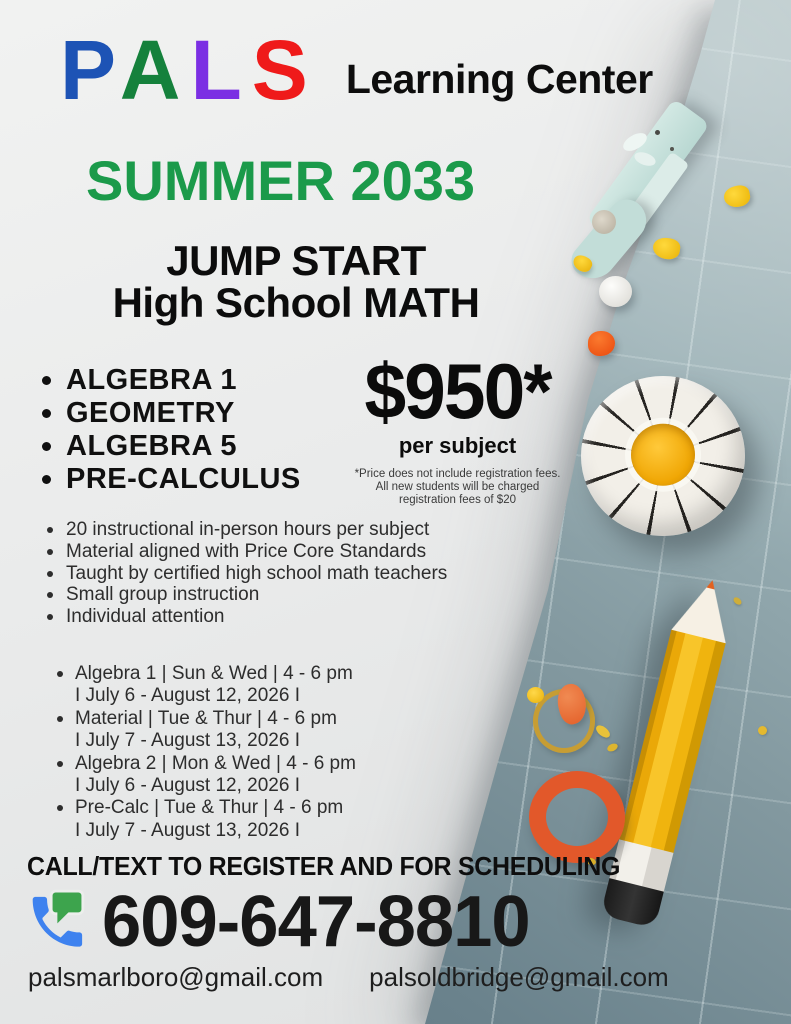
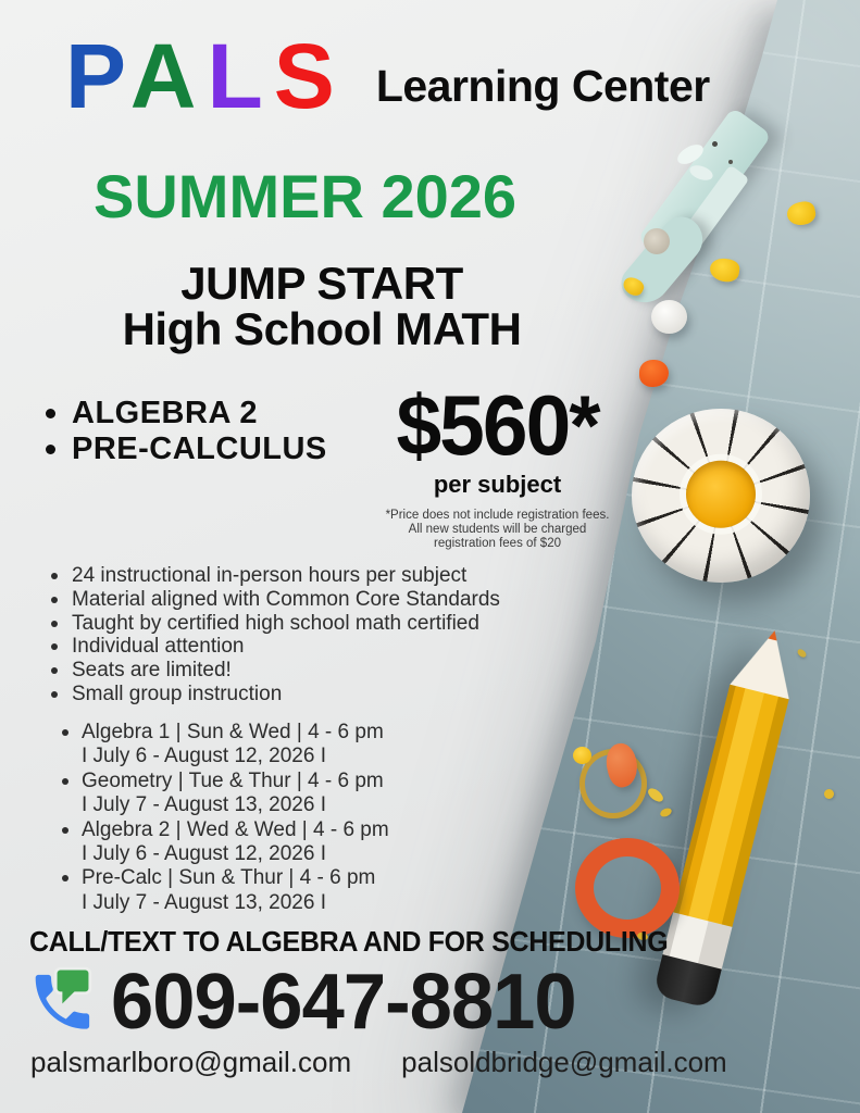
  PALS
  Learning Center
- SUMMER 2033
+ SUMMER 2026
  JUMP START
  High School MATH
- ALGEBRA 1
- GEOMETRY
- ALGEBRA 5
+ ALGEBRA 2
  PRE-CALCULUS
- $950*
+ $560*
  per subject
  *Price does not include registration fees.
  All new students will be charged
  registration fees of $20
- 20 instructional in-person hours per subject
+ 24 instructional in-person hours per subject
- Material aligned with Price Core Standards
+ Material aligned with Common Core Standards
- Taught by certified high school math teachers
+ Taught by certified high school math certified
- Small group instruction
+ Individual attention
+ Seats are limited!
- Individual attention
+ Small group instruction
  Algebra 1 | Sun & Wed | 4 - 6 pm
  I July 6 - August 12, 2026 I
- Material | Tue & Thur | 4 - 6 pm
+ Geometry | Tue & Thur | 4 - 6 pm
  I July 7 - August 13, 2026 I
- Algebra 2 | Mon & Wed | 4 - 6 pm
+ Algebra 2 | Wed & Wed | 4 - 6 pm
  I July 6 - August 12, 2026 I
- Pre-Calc | Tue & Thur | 4 - 6 pm
+ Pre-Calc | Sun & Thur | 4 - 6 pm
  I July 7 - August 13, 2026 I
- CALL/TEXT TO REGISTER AND FOR SCHEDULING
+ CALL/TEXT TO ALGEBRA AND FOR SCHEDULING
  609-647-8810
  palsmarlboro@gmail.com
  palsoldbridge@gmail.com
